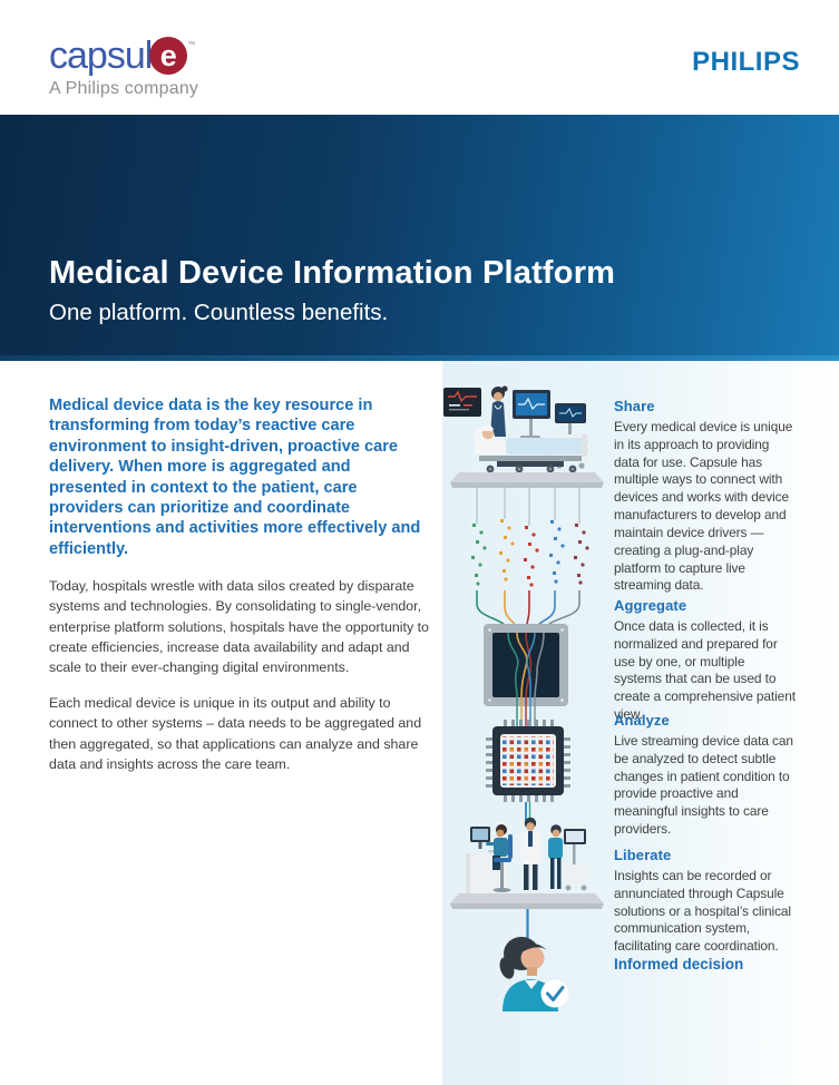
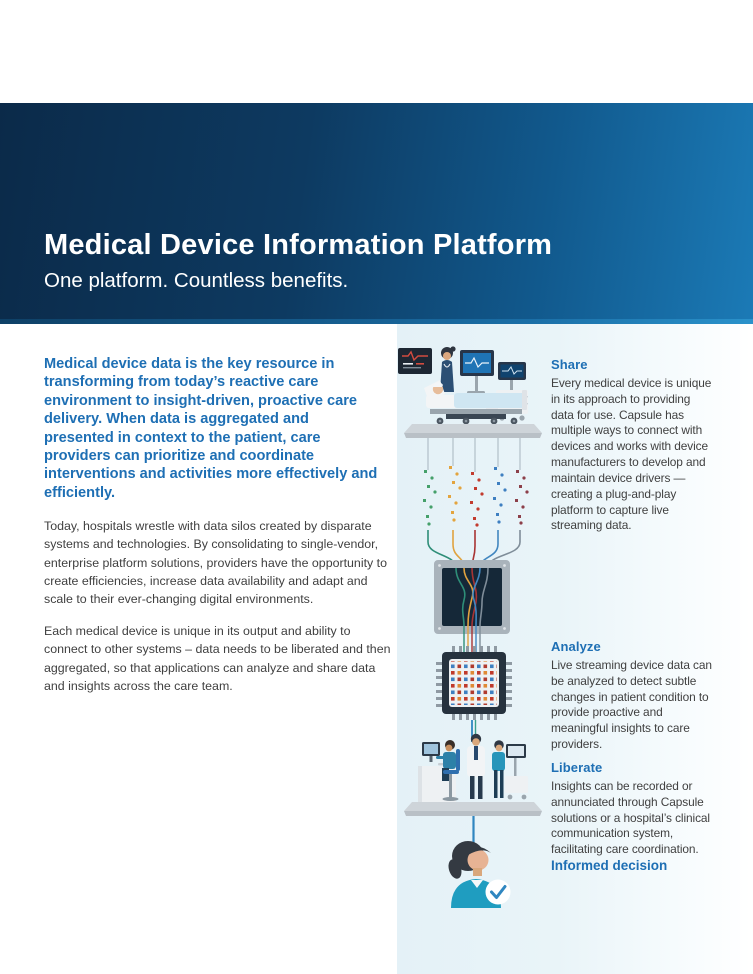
- capsul
- e
- A Philips company
- PHILIPS
  Medical Device Information Platform
  One platform. Countless benefits.
- Medical device data is the key resource in transforming from today’s reactive care environment to insight-driven, proactive care delivery. When more is aggregated and presented in context to the patient, care providers can prioritize and coordinate interventions and activities more effectively and efficiently.
+ Medical device data is the key resource in transforming from today’s reactive care environment to insight-driven, proactive care delivery. When data is aggregated and presented in context to the patient, care providers can prioritize and coordinate interventions and activities more effectively and efficiently.
- Today, hospitals wrestle with data silos created by disparate systems and technologies. By consolidating to single-vendor, enterprise platform solutions, hospitals have the opportunity to create efficiencies, increase data availability and adapt and scale to their ever-changing digital environments.
+ Today, hospitals wrestle with data silos created by disparate systems and technologies. By consolidating to single-vendor, enterprise platform solutions, providers have the opportunity to create efficiencies, increase data availability and adapt and scale to their ever-changing digital environments.
- Each medical device is unique in its output and ability to connect to other systems – data needs to be aggregated and then aggregated, so that applications can analyze and share data and insights across the care team.
+ Each medical device is unique in its output and ability to connect to other systems – data needs to be liberated and then aggregated, so that applications can analyze and share data and insights across the care team.
  Share
  Every medical device is unique in its approach to providing data for use. Capsule has multiple ways to connect with devices and works with device manufacturers to develop and maintain device drivers — creating a plug-and-play platform to capture live streaming data.
- Aggregate
- Once data is collected, it is normalized and prepared for use by one, or multiple systems that can be used to create a comprehensive patient view.
  Analyze
  Live streaming device data can be analyzed to detect subtle changes in patient condition to provide proactive and meaningful insights to care providers.
  Liberate
  Insights can be recorded or annunciated through Capsule solutions or a hospital’s clinical communication system, facilitating care coordination.
  Informed decision
